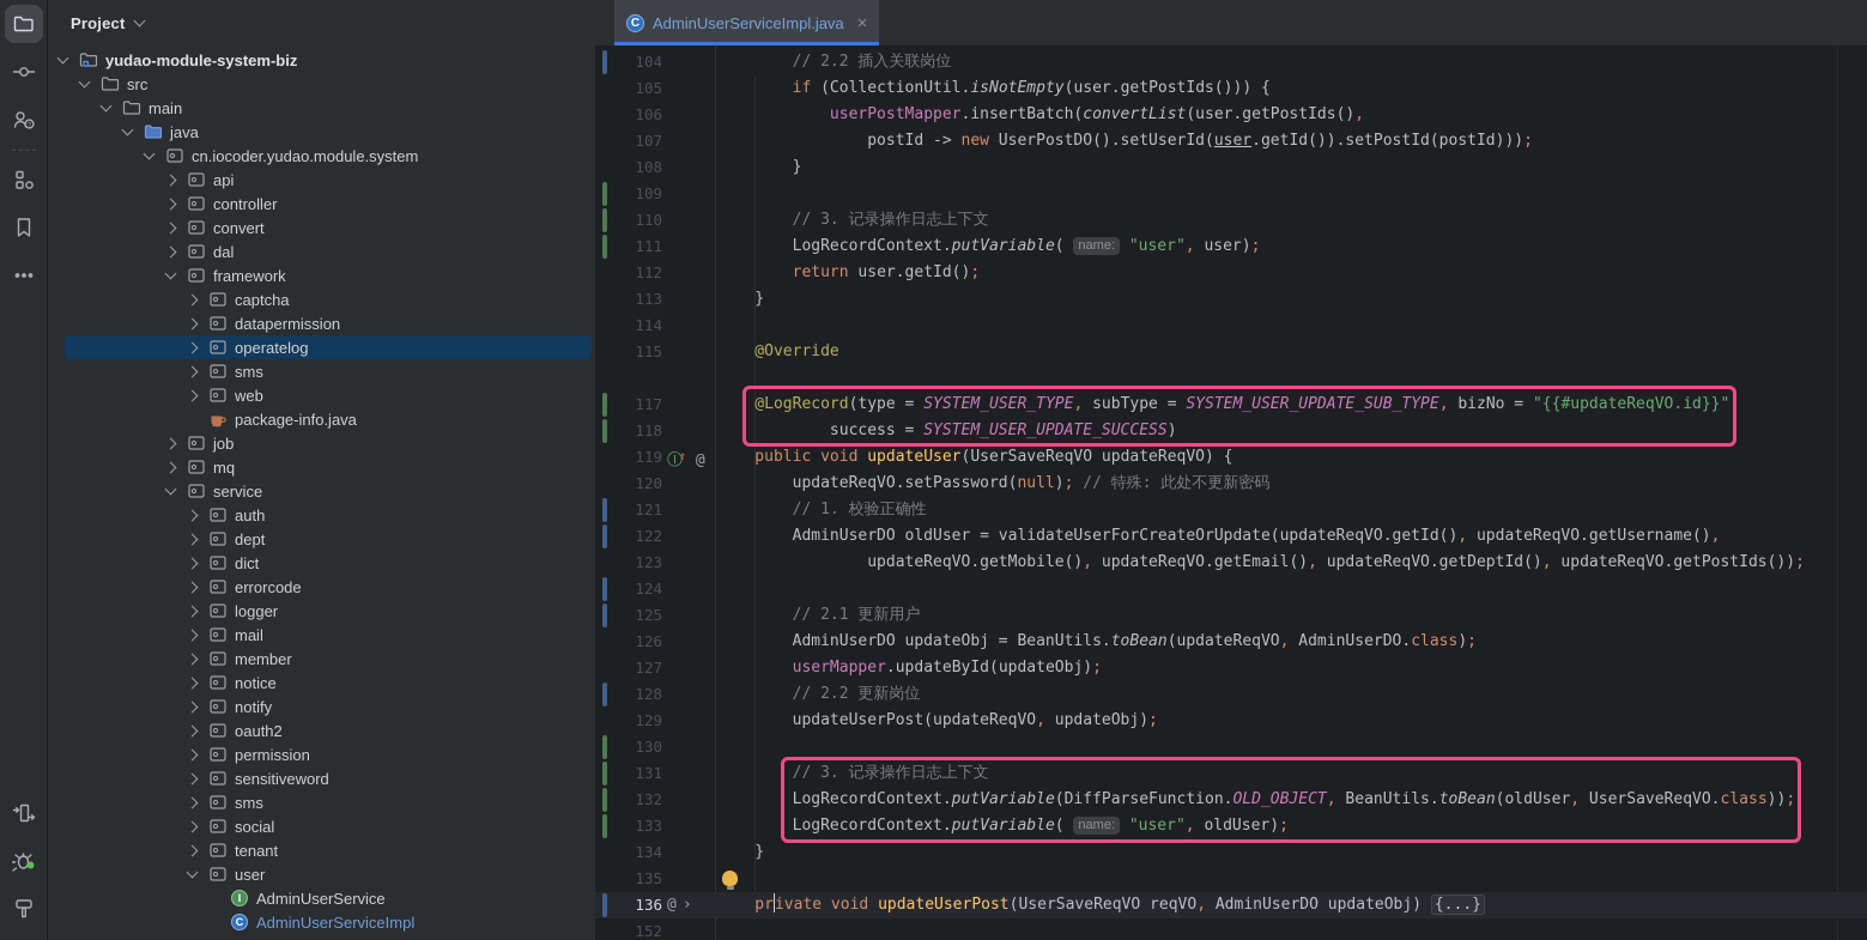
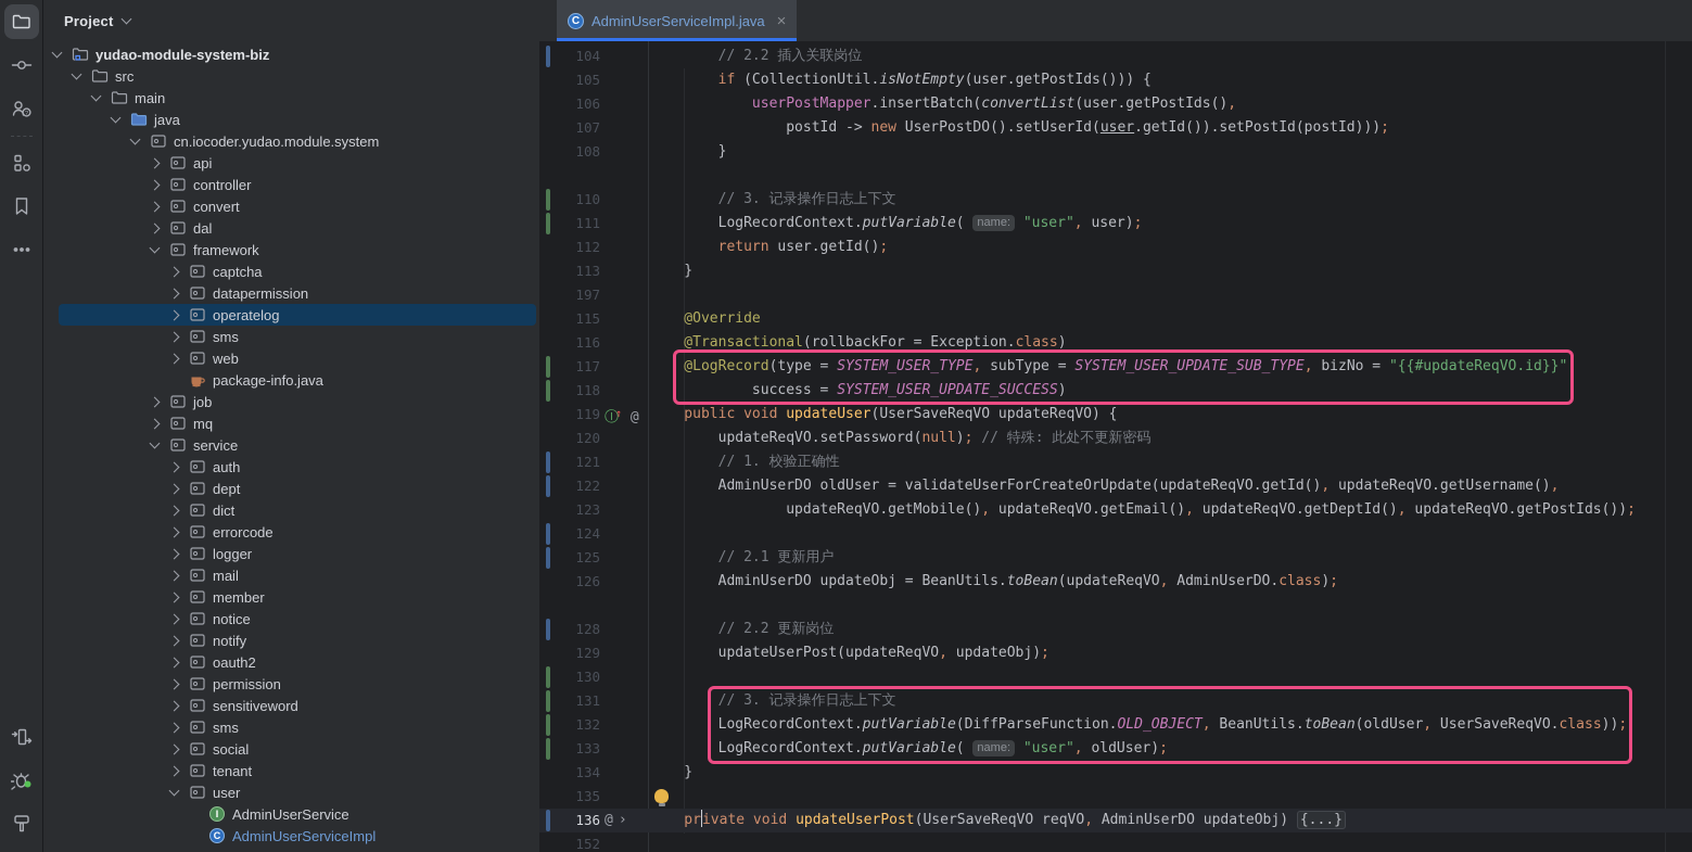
  Project
  yudao-module-system-biz
  src
  main
  java
  cn.iocoder.yudao.module.system
  api
  controller
  convert
  dal
  framework
  captcha
  datapermission
  operatelog
  sms
  web
  package-info.java
  job
  mq
  service
  auth
  dept
  dict
  errorcode
  logger
  mail
  member
  notice
  notify
  oauth2
  permission
  sensitiveword
  sms
  social
  tenant
  user
  I
  AdminUserService
  C
  AdminUserServiceImpl
  C
  AdminUserServiceImpl.java
  ×
  104
  // 2.2 插入关联岗位
  105
  if (CollectionUtil.isNotEmpty(user.getPostIds())) {
  106
  userPostMapper.insertBatch(convertList(user.getPostIds(),
  107
  postId -> new UserPostDO().setUserId(user.getId()).setPostId(postId)));
  108
  }
- 109
  110
  // 3. 记录操作日志上下文
  111
  LogRecordContext.putVariable( name: "user", user);
  112
  return user.getId();
  113
  }
- 114
+ 197
  115
  @Override
+ 116
+ @Transactional(rollbackFor = Exception.class)
  117
  @LogRecord(type = SYSTEM_USER_TYPE, subType = SYSTEM_USER_UPDATE_SUB_TYPE, bizNo = "{{#updateReqVO.id}}",
  118
  success = SYSTEM_USER_UPDATE_SUCCESS)
  119
  Ⓘ↑ @
  public void updateUser(UserSaveReqVO updateReqVO) {
  120
  updateReqVO.setPassword(null); // 特殊: 此处不更新密码
  121
  // 1. 校验正确性
  122
  AdminUserDO oldUser = validateUserForCreateOrUpdate(updateReqVO.getId(), updateReqVO.getUsername(),
  123
  updateReqVO.getMobile(), updateReqVO.getEmail(), updateReqVO.getDeptId(), updateReqVO.getPostIds());
  124
  125
  // 2.1 更新用户
  126
  AdminUserDO updateObj = BeanUtils.toBean(updateReqVO, AdminUserDO.class);
- 127
- userMapper.updateById(updateObj);
  128
  // 2.2 更新岗位
  129
  updateUserPost(updateReqVO, updateObj);
  130
  131
  // 3. 记录操作日志上下文
  132
  LogRecordContext.putVariable(DiffParseFunction.OLD_OBJECT, BeanUtils.toBean(oldUser, UserSaveReqVO.class));
  133
  LogRecordContext.putVariable( name: "user", oldUser);
  134
  }
  135
  136
  @ ›
  private void updateUserPost(UserSaveReqVO reqVO, AdminUserDO updateObj) {...}
  152
